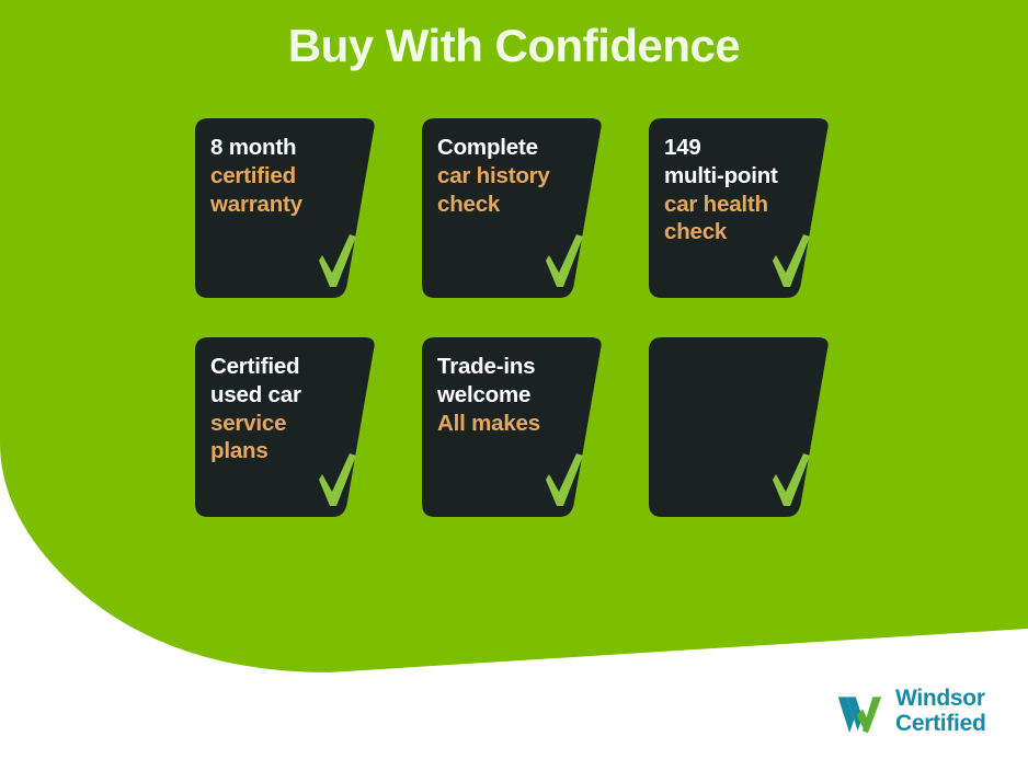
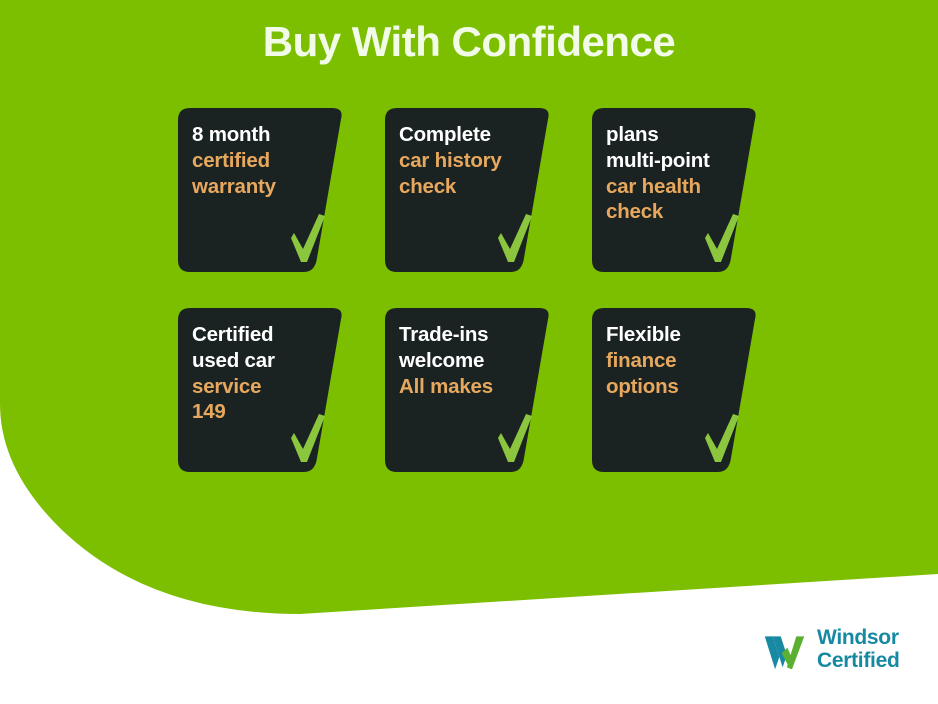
  Buy With Confidence
  8 month
  certified
  warranty
  Complete
  car history
  check
- 149
+ plans
  multi-point
  car health
  check
  Certified
  used car
  service
- plans
+ 149
  Trade-ins
  welcome
  All makes
+ Flexible
+ finance
+ options
  Windsor
  Certified
